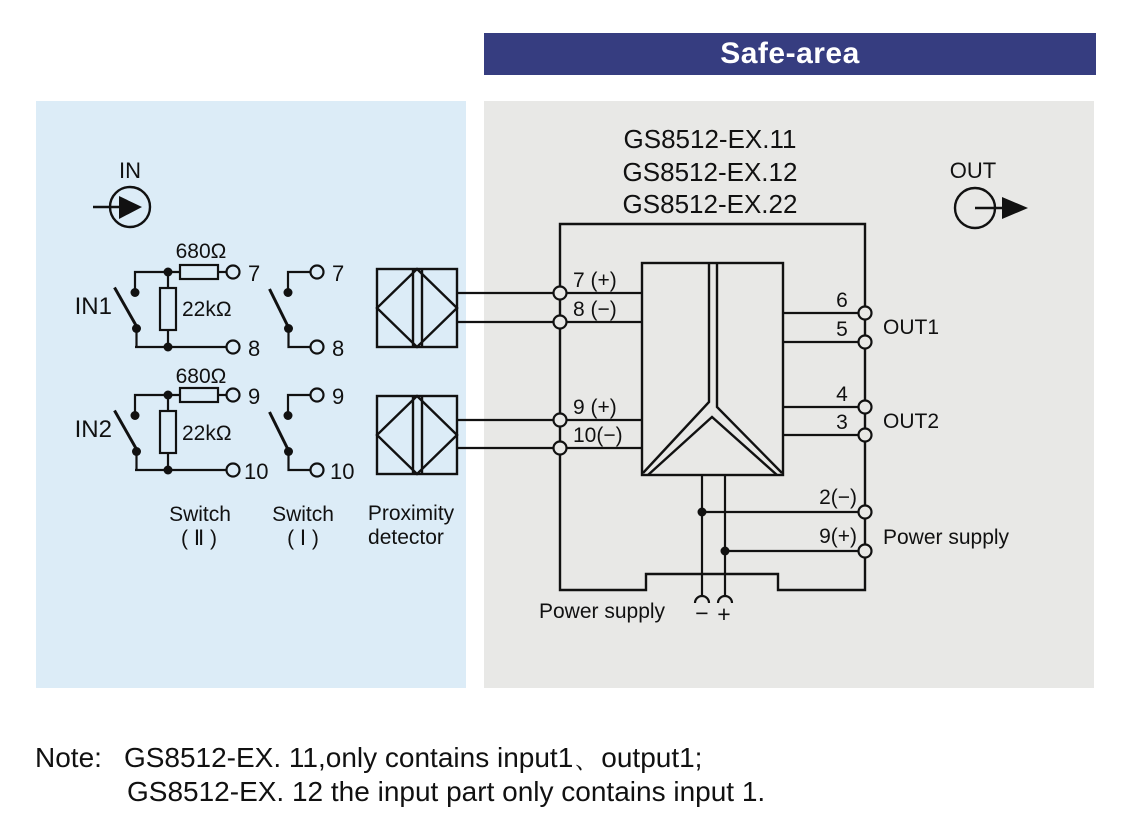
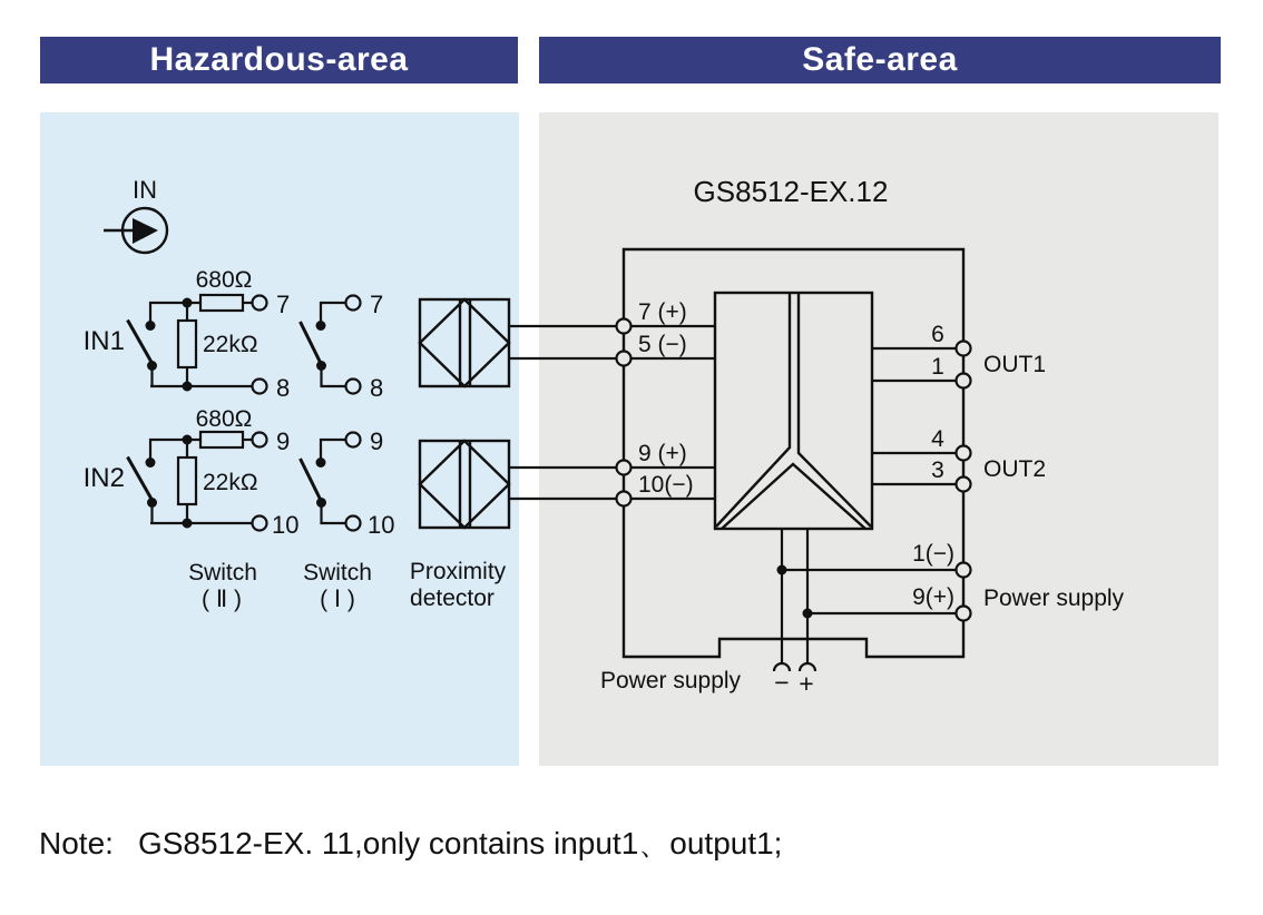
+ Hazardous-area
  Safe-area
  IN
  680Ω
  7
  22kΩ
  8
  IN1
  7
  8
  680Ω
  9
  22kΩ
  10
  IN2
  9
  10
  Switch
  ( Ⅱ )
  Switch
  ( Ⅰ )
  Proximity
  detector
- GS8512-EX.11
  GS8512-EX.12
- GS8512-EX.22
- OUT
  7 (+)
- 8 (−)
+ 5 (−)
  9 (+)
  10(−)
  6
- 5
+ 1
  OUT1
  4
  3
  OUT2
- 2(−)
+ 1(−)
  9(+)
  Power supply
  Power supply
  −
  +
  Note: GS8512-EX. 11,only contains input1、output1;
- GS8512-EX. 12 the input part only contains input 1.
